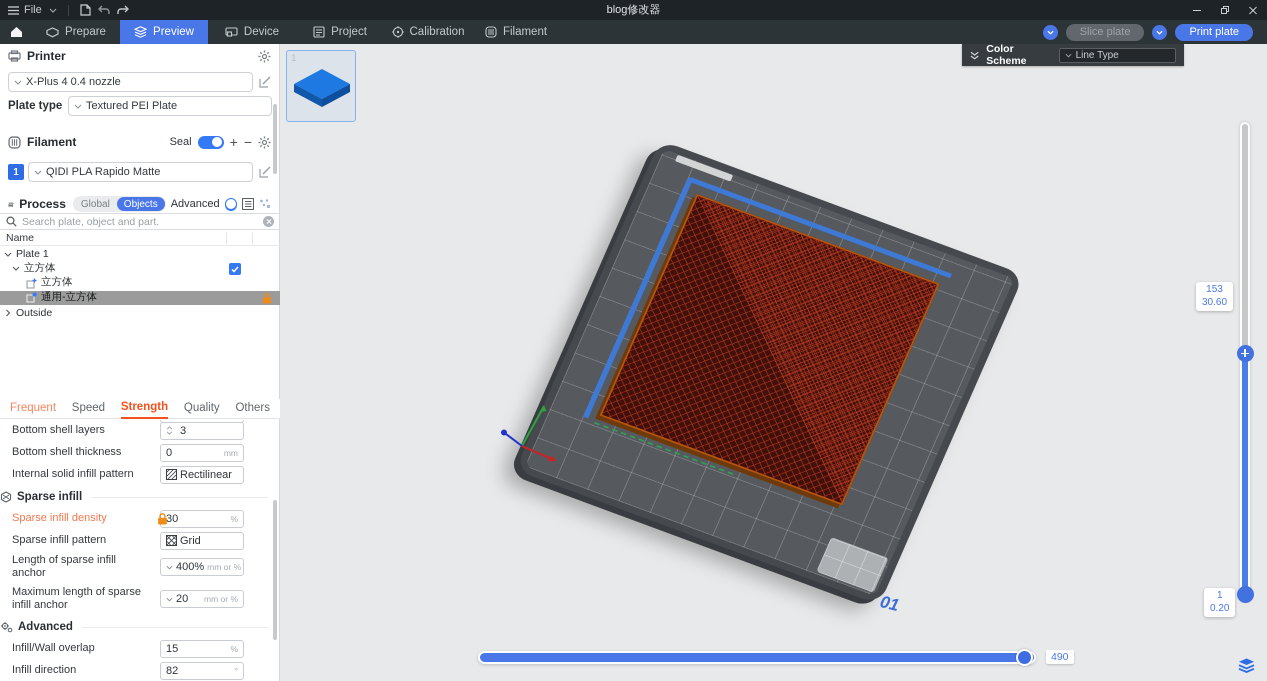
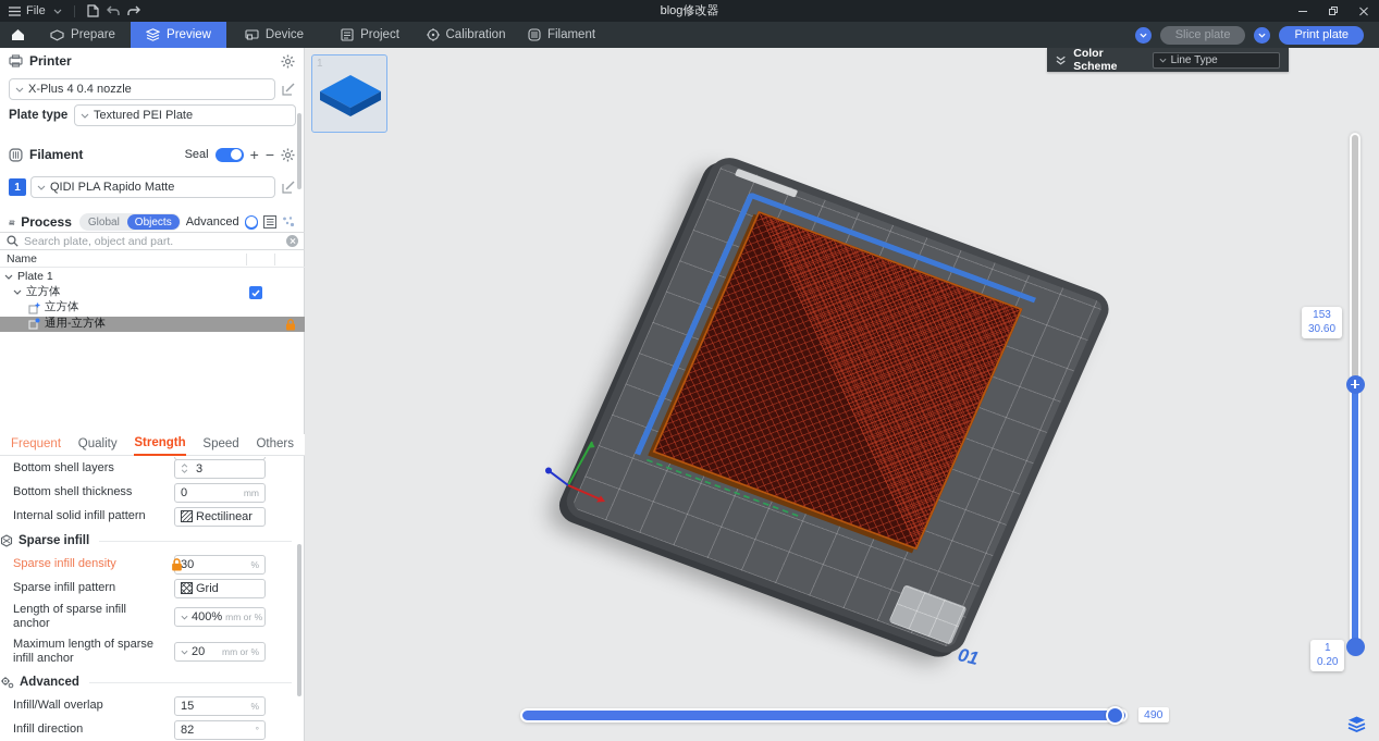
  File
  blog修改器
  Prepare
  Preview
  Device
  Project
  Calibration
  Filament
  Slice plate
  Print plate
  Printer
  X-Plus 4 0.4 nozzle
  Plate type
  Textured PEI Plate
  Filament
  Seal
  +
  −
  1
  QIDI PLA Rapido Matte
  Process
  Global
  Objects
  Advanced
  Search plate, object and part.
  Name
  Plate 1
  立方体
  立方体
  通用-立方体
- Outside
  Frequent
- Speed
+ Quality
  Strength
- Quality
+ Speed
  Others
  Bottom shell layers
  3
  Bottom shell thickness
  0
  mm
  Internal solid infill pattern
  Rectilinear
  Sparse infill
  Sparse infill density
  30
  %
  Sparse infill pattern
  Grid
  Length of sparse infill anchor
  400%
  mm or %
  Maximum length of sparse infill anchor
  20
  mm or %
  Advanced
  Infill/Wall overlap
  15
  %
  Infill direction
  82
  °
  1
  Color Scheme
  Line Type
  153
  30.60
  1
  0.20
  490
